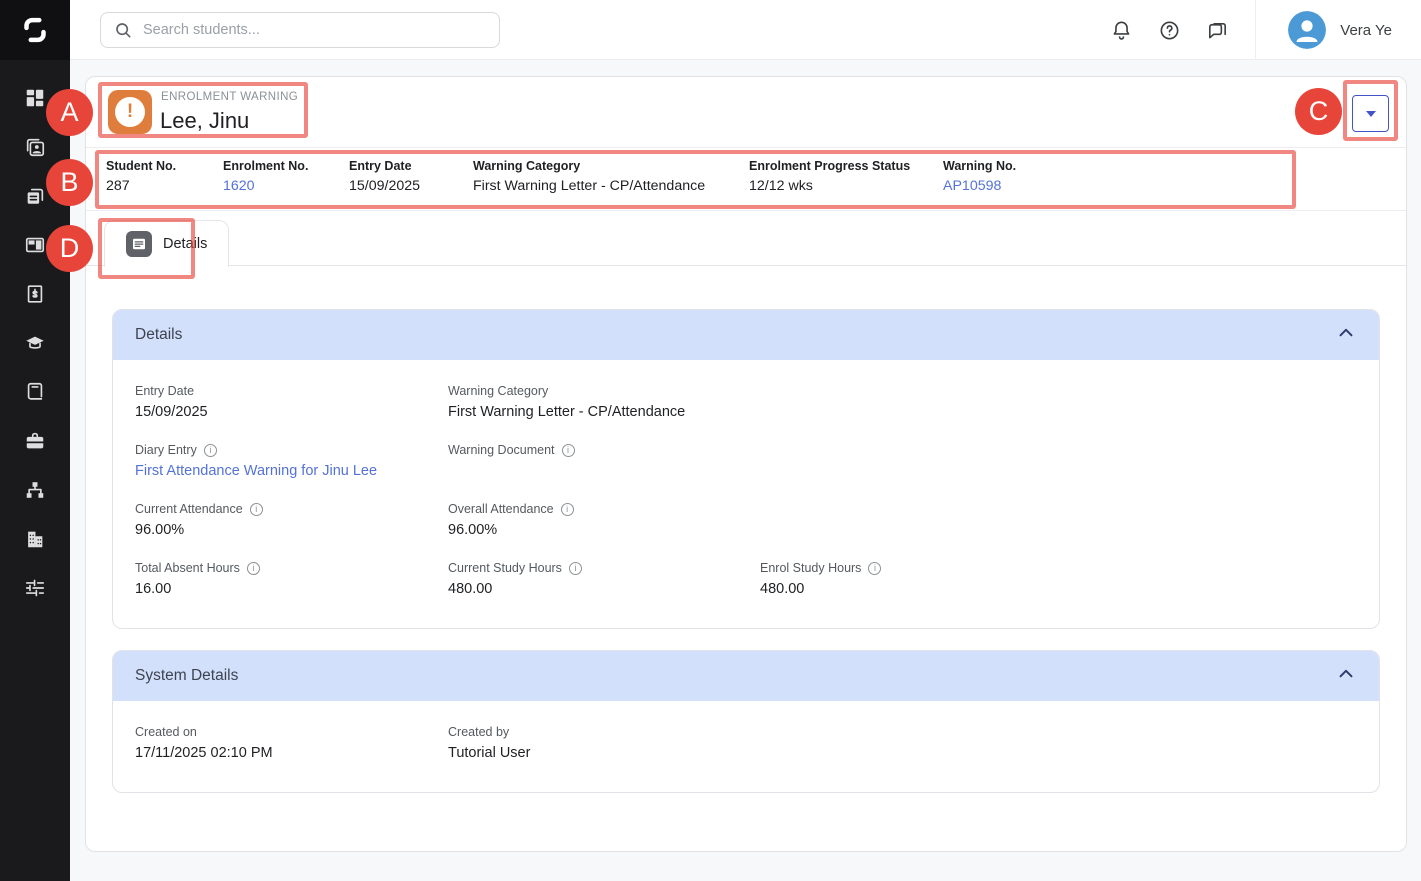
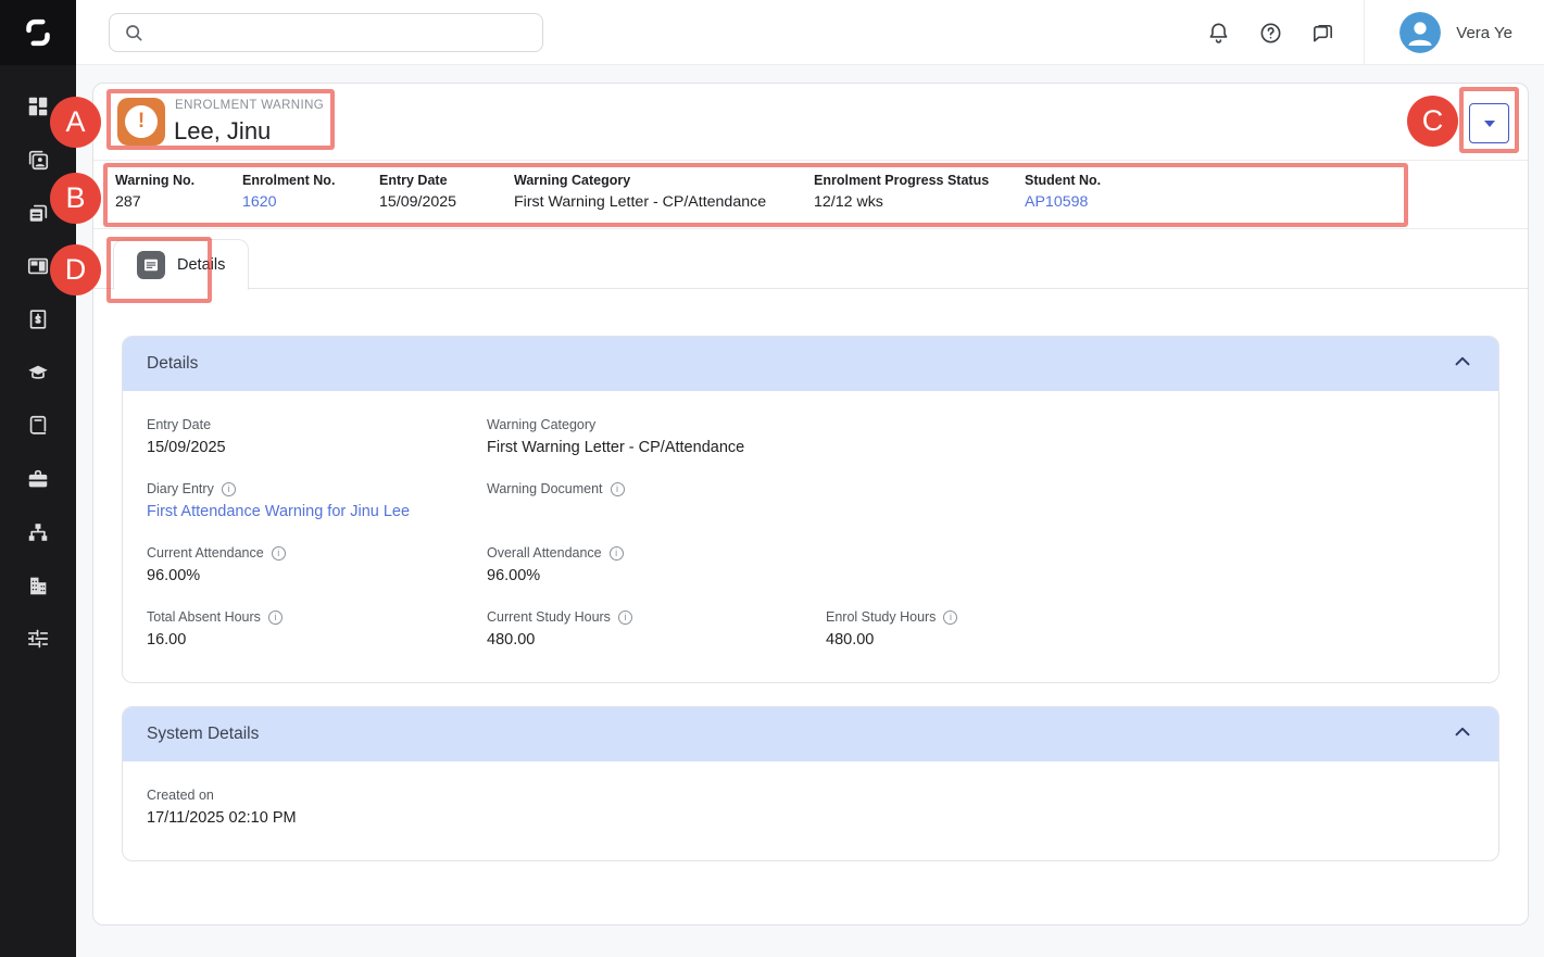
- Search students...
  Vera Ye
  !
  ENROLMENT WARNING
  Lee, Jinu
- Student No.
+ Warning No.
  287
  Enrolment No.
  1620
  Entry Date
  15/09/2025
  Warning Category
  First Warning Letter - CP/Attendance
  Enrolment Progress Status
  12/12 wks
- Warning No.
+ Student No.
  AP10598
  Details
  Details
  Entry Date
  15/09/2025
  Warning Category
  First Warning Letter - CP/Attendance
  Diary Entry
  First Attendance Warning for Jinu Lee
  Warning Document
  Current Attendance
  96.00%
  Overall Attendance
  96.00%
  Total Absent Hours
  16.00
  Current Study Hours
  480.00
  Enrol Study Hours
  480.00
  System Details
  Created on
  17/11/2025 02:10 PM
- Created by
- Tutorial User
  A
  B
  C
  D
